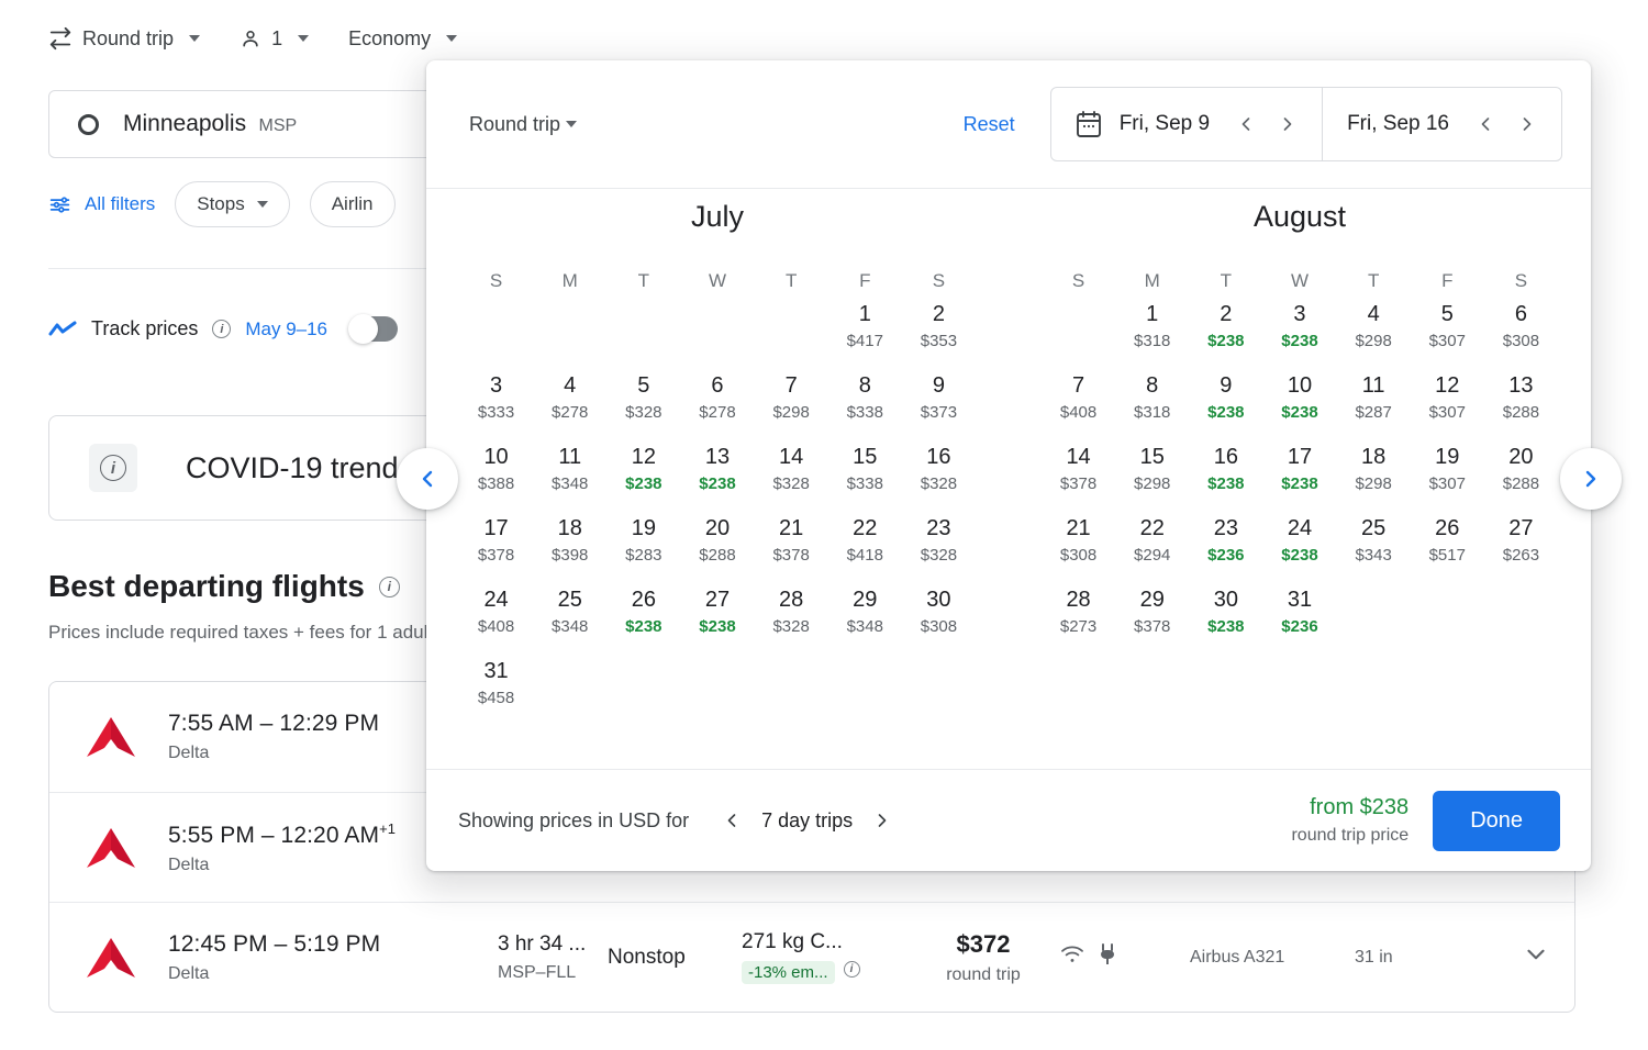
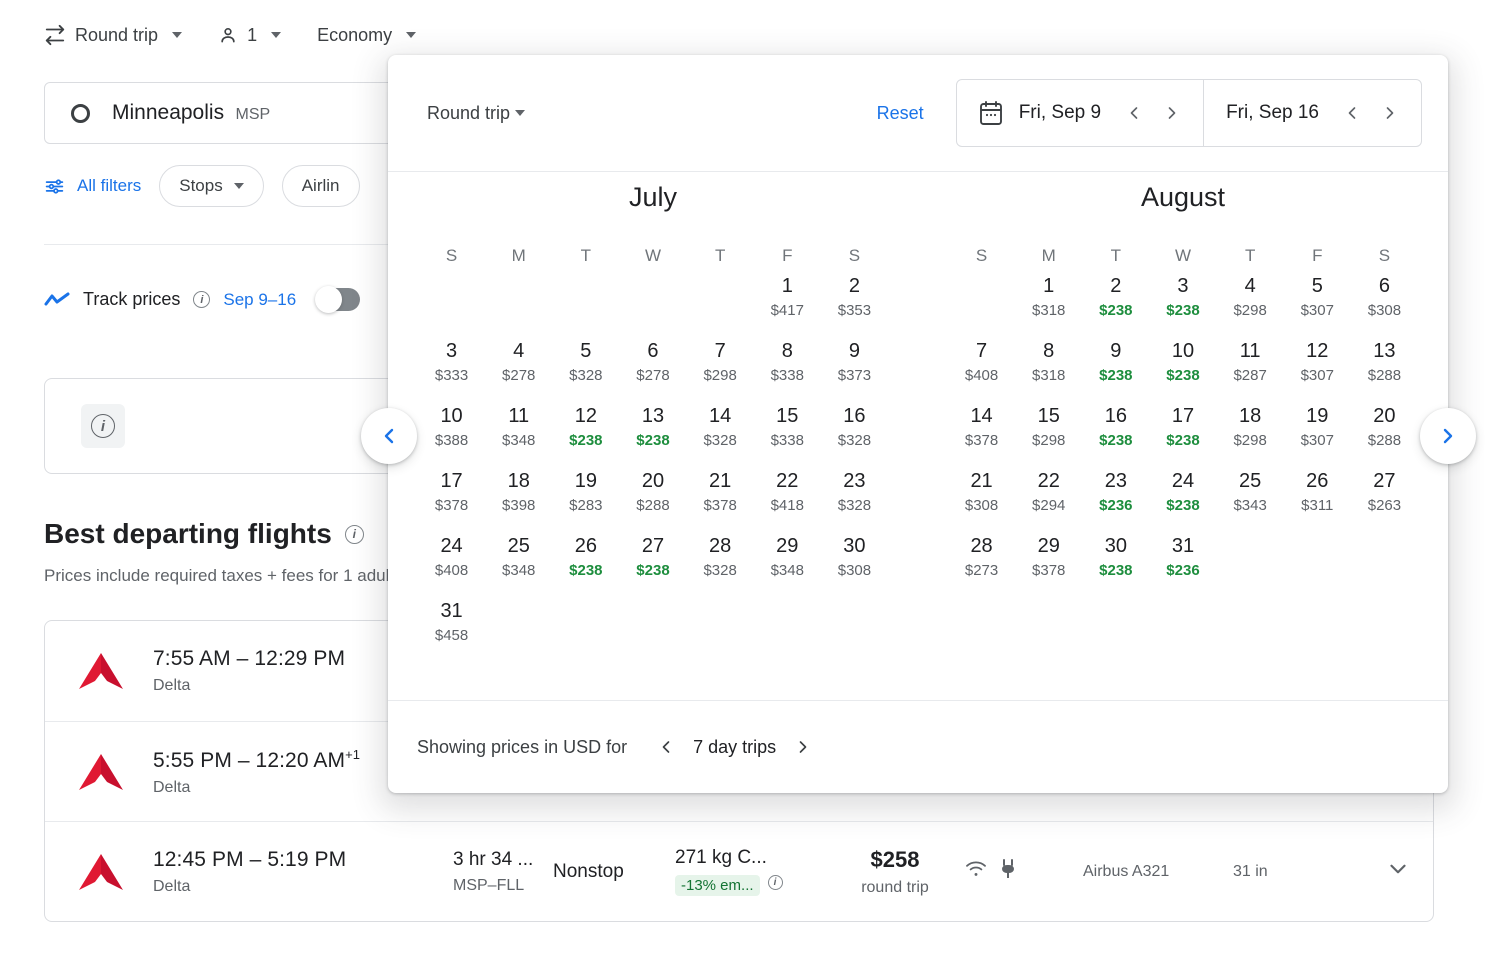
  Round trip
  1
  Economy
  Minneapolis MSP
  All filters
  Stops
  Airlin
  Track prices
  i
- May 9–16
+ Sep 9–16
  i
- COVID-19 trend
  Best departing flights
  i
  Prices include required taxes + fees for 1 adu
  7:55 AM – 12:29 PM
  Delta
  5:55 PM – 12:20 AM+1
  Delta
  12:45 PM – 5:19 PM
  Delta
  3 hr 34 ...
  MSP–FLL
  Nonstop
  271 kg C...
  -13% em...
  i
- $372
+ $258
  round trip
  Airbus A321
  31 in
  Round trip
  Reset
  Fri, Sep 9
  Fri, Sep 16
  July
  S
  M
  T
  W
  T
  F
  S
  1
  $417
  2
  $353
  3
  $333
  4
  $278
  5
  $328
  6
  $278
  7
  $298
  8
  $338
  9
  $373
  10
  $388
  11
  $348
  12
  $238
  13
  $238
  14
  $328
  15
  $338
  16
  $328
  17
  $378
  18
  $398
  19
  $283
  20
  $288
  21
  $378
  22
  $418
  23
  $328
  24
  $408
  25
  $348
  26
  $238
  27
  $238
  28
  $328
  29
  $348
  30
  $308
  31
  $458
  August
  S
  M
  T
  W
  T
  F
  S
  1
  $318
  2
  $238
  3
  $238
  4
  $298
  5
  $307
  6
  $308
  7
  $408
  8
  $318
  9
  $238
  10
  $238
  11
  $287
  12
  $307
  13
  $288
  14
  $378
  15
  $298
  16
  $238
  17
  $238
  18
  $298
  19
  $307
  20
  $288
  21
  $308
  22
  $294
  23
  $236
  24
  $238
  25
  $343
  26
- $517
+ $311
  27
  $263
  28
  $273
  29
  $378
  30
  $238
  31
  $236
  Showing prices in USD for
  7 day trips
- from $238
- round trip price
- Done
